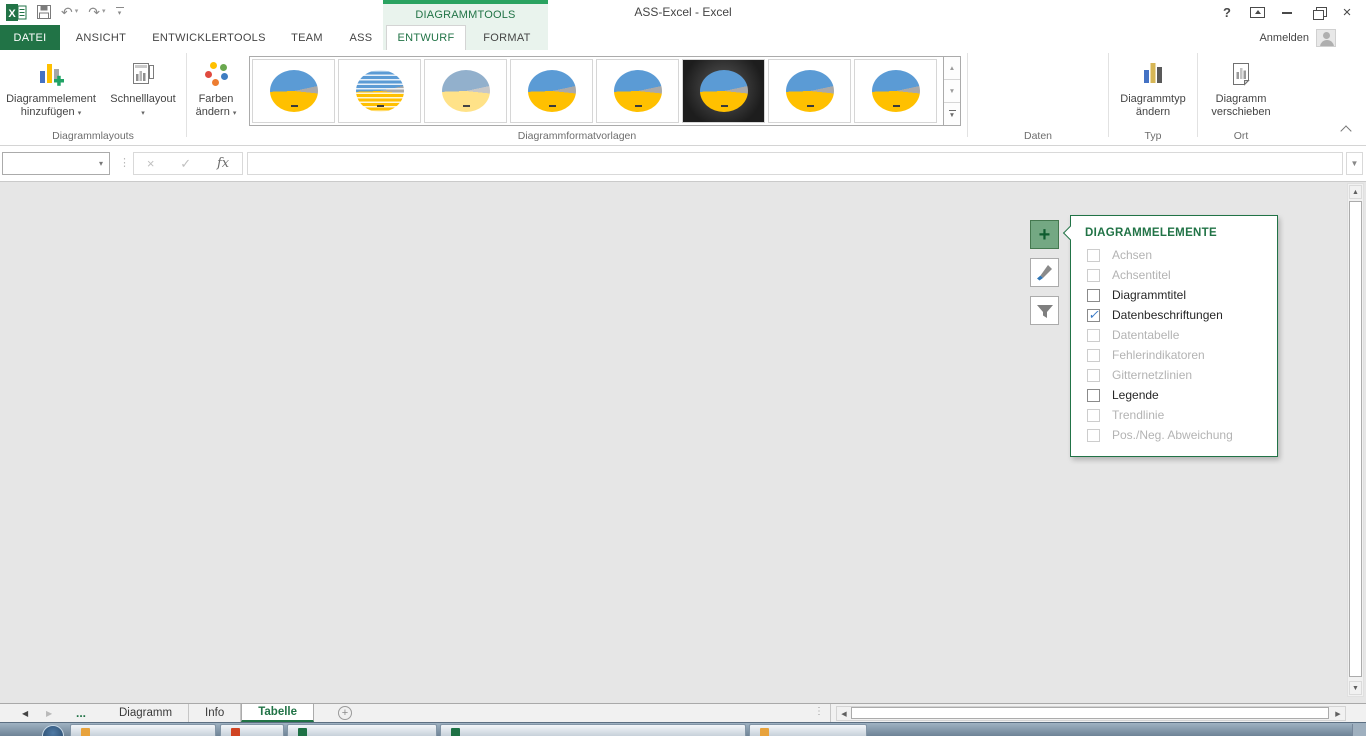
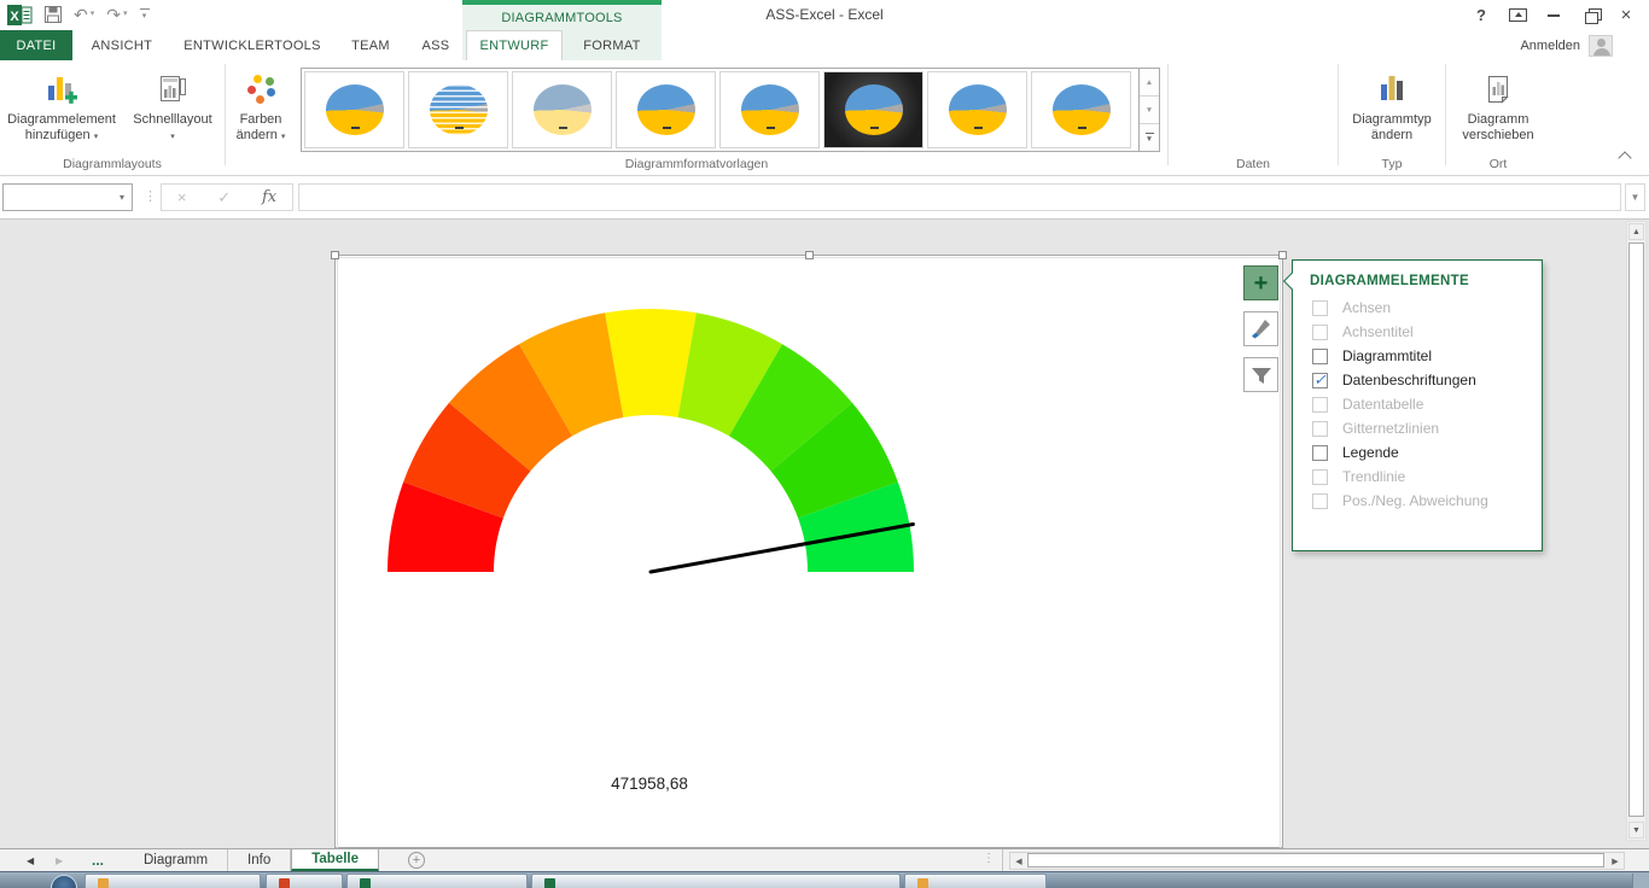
  X
  ↶
  ↷
  DIAGRAMMTOOLS
  ASS-Excel - Excel
  ?
  ×
  DATEI
  ANSICHT
  ENTWICKLERTOOLS
  TEAM
  ASS
  ENTWURF
  FORMAT
  Anmelden
  Diagrammelement hinzufügen
  Schnelllayout
  Diagrammlayouts
  Farben ändern
  Diagrammformatvorlagen
  Daten
  Diagrammtyp ändern
  Typ
  Diagramm verschieben
  Ort
  ▾
  ⋮
  ×
  ✓
  fx
  ▼
+ 471958,68
  +
  DIAGRAMMELEMENTE
  Achsen
  Achsentitel
  Diagrammtitel
  ✓
  Datenbeschriftungen
  Datentabelle
- Fehlerindikatoren
  Gitternetzlinien
  Legende
  Trendlinie
  Pos./Neg. Abweichung
  ◀
  ▶
  ...
  Diagramm
  Info
  Tabelle
  +
  ⋮
